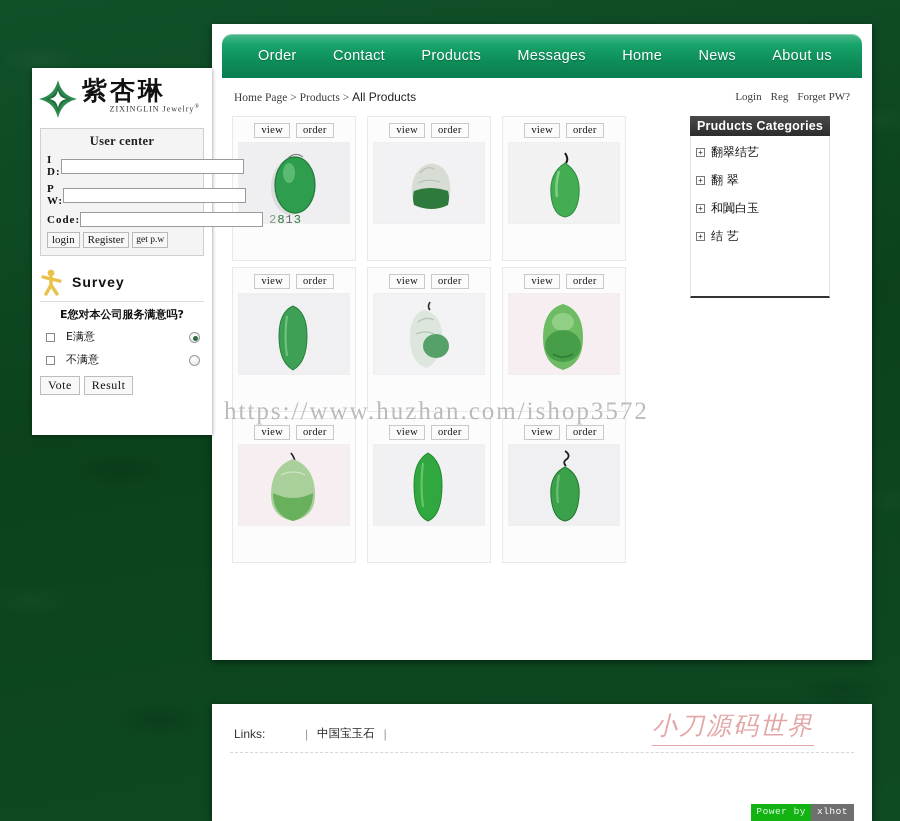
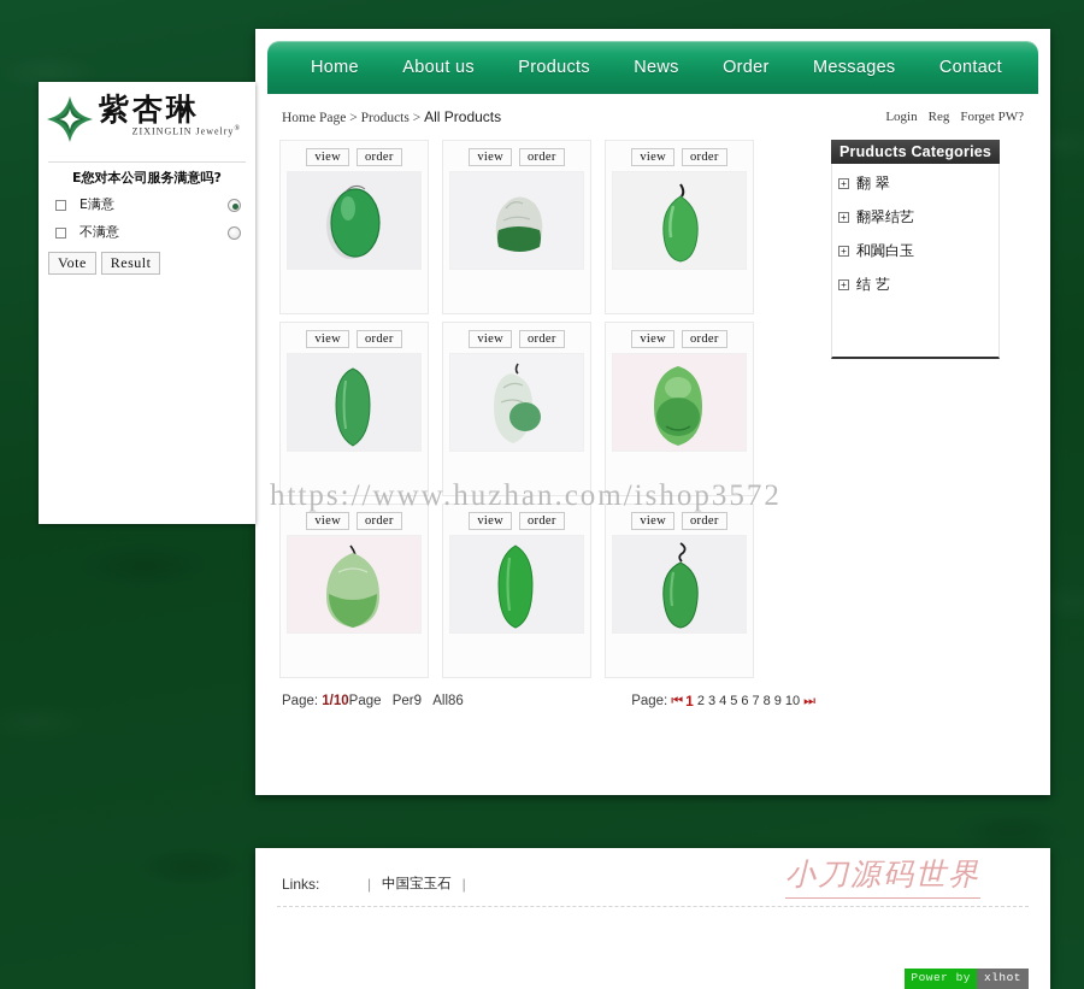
  紫杏琳
  ZIXINGLIN Jewelry
- User center
- I D:
- P W:
- Code:
- 2813
- login
- Register
- get p.w
- Survey
  E您对本公司服务满意吗?
  E满意
  不满意
  Vote
  Result
- Order
+ Home
- Contact
+ About us
  Products
- Messages
+ News
- Home
+ Order
- News
+ Messages
- About us
+ Contact
  Home Page > Products > All Products
  Login
  Reg
  Forget PW?
  view
  order
  view
  order
  view
  order
  view
  order
  view
  order
  view
  order
  view
  order
  view
  order
  view
  order
+ Page: 1/10Page Per9 All86
+ Page:
+ ⏮
+ 1
+ 2
+ 3
+ 4
+ 5
+ 6
+ 7
+ 8
+ 9
+ 10
+ ⏭
  Pruducts Categories
  +
- 翻翠结艺
+ 翻 翠
  +
- 翻 翠
+ 翻翠结艺
  +
  和闐白玉
  +
  结 艺
  https://www.huzhan.com/ishop3572
  小刀源码世界
  Links:
  |
  中国宝玉石
  |
  Power by
  xlhot
